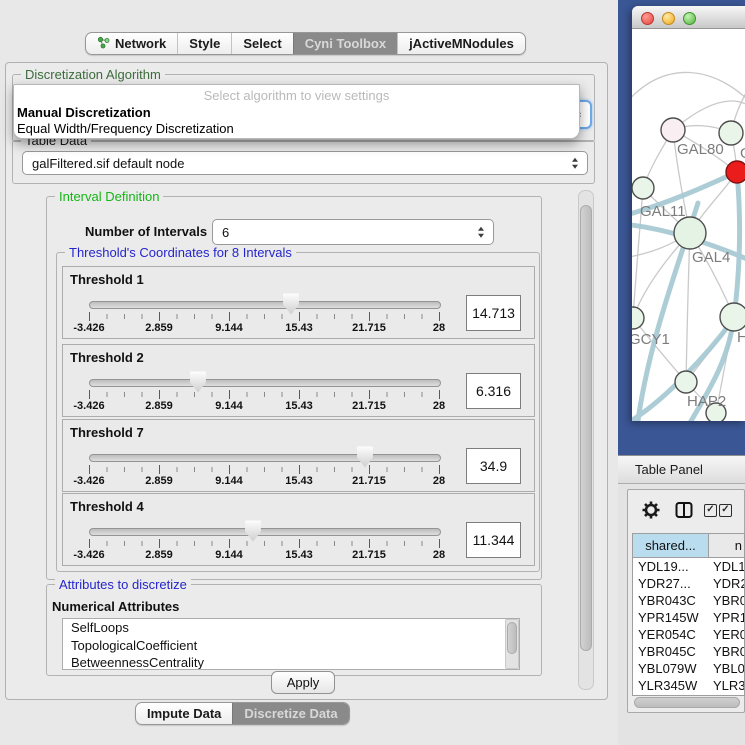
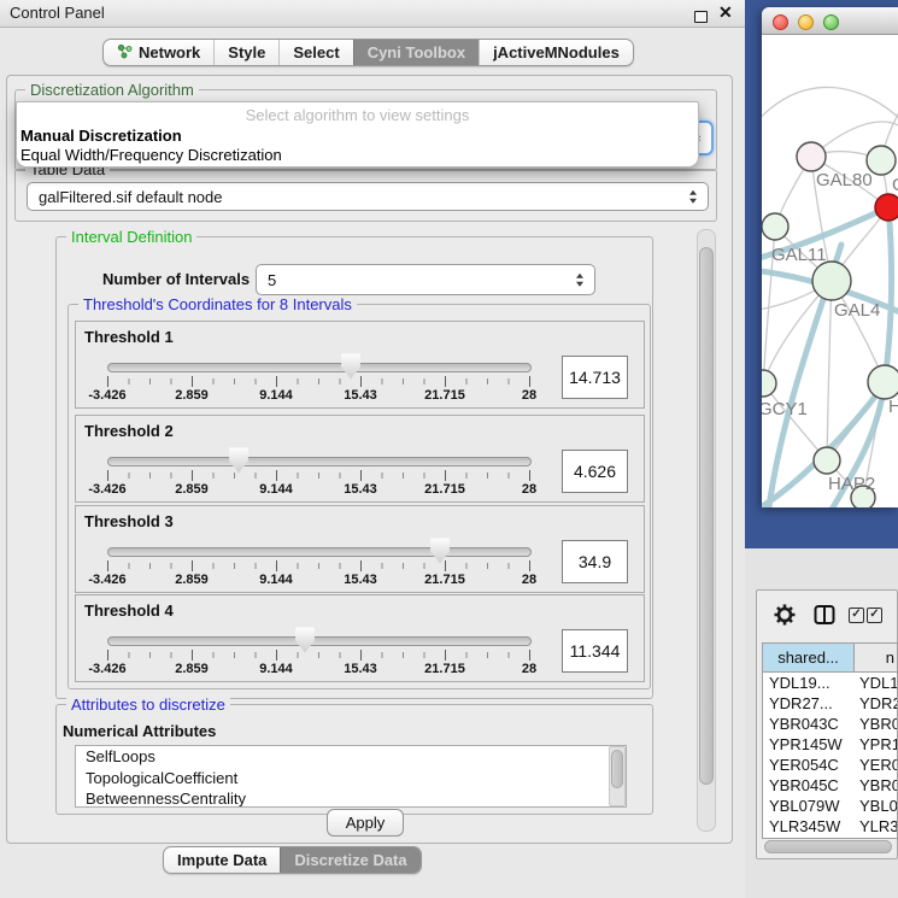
+ Control Panel
+ ✕
  Network
  Style
  Select
  Cyni Toolbox
  jActiveMNodules
  Discretization Algorithm
  Table Data
  galFiltered.sif default node
  Select algorithm to view settings
  Manual Discretization
  Equal Width/Frequency Discretization
  Interval Definition
  Number of Intervals
- 6
+ 5
  Threshold's Coordinates for 8 Intervals
  Threshold 1
  -3.426
  2.859
  9.144
  15.43
  21.715
  28
  14.713
  Threshold 2
  -3.426
  2.859
  9.144
  15.43
  21.715
  28
- 6.316
+ 4.626
- Threshold 7
+ Threshold 3
  -3.426
  2.859
  9.144
  15.43
  21.715
  28
  34.9
  Threshold 4
  -3.426
  2.859
  9.144
  15.43
  21.715
  28
  11.344
  Attributes to discretize
  Numerical Attributes
  SelfLoops
  TopologicalCoefficient
  BetweennessCentrality
  Apply
  Impute Data
  Discretize Data
  GAL80
  GAL11
  GAL4
  GCY1
  H
  HAP2
- Table Panel
  ✓
  ✓
  shared...
  n
  YDL19...
  YDL1
  YDR27...
  YDR
  YBR043C
  YBR0
  YPR145W
  YPR1
  YER054C
  YER0
  YBR045C
  YBR0
  YBL079W
  YBL0
  YLR345W
  YLR3
